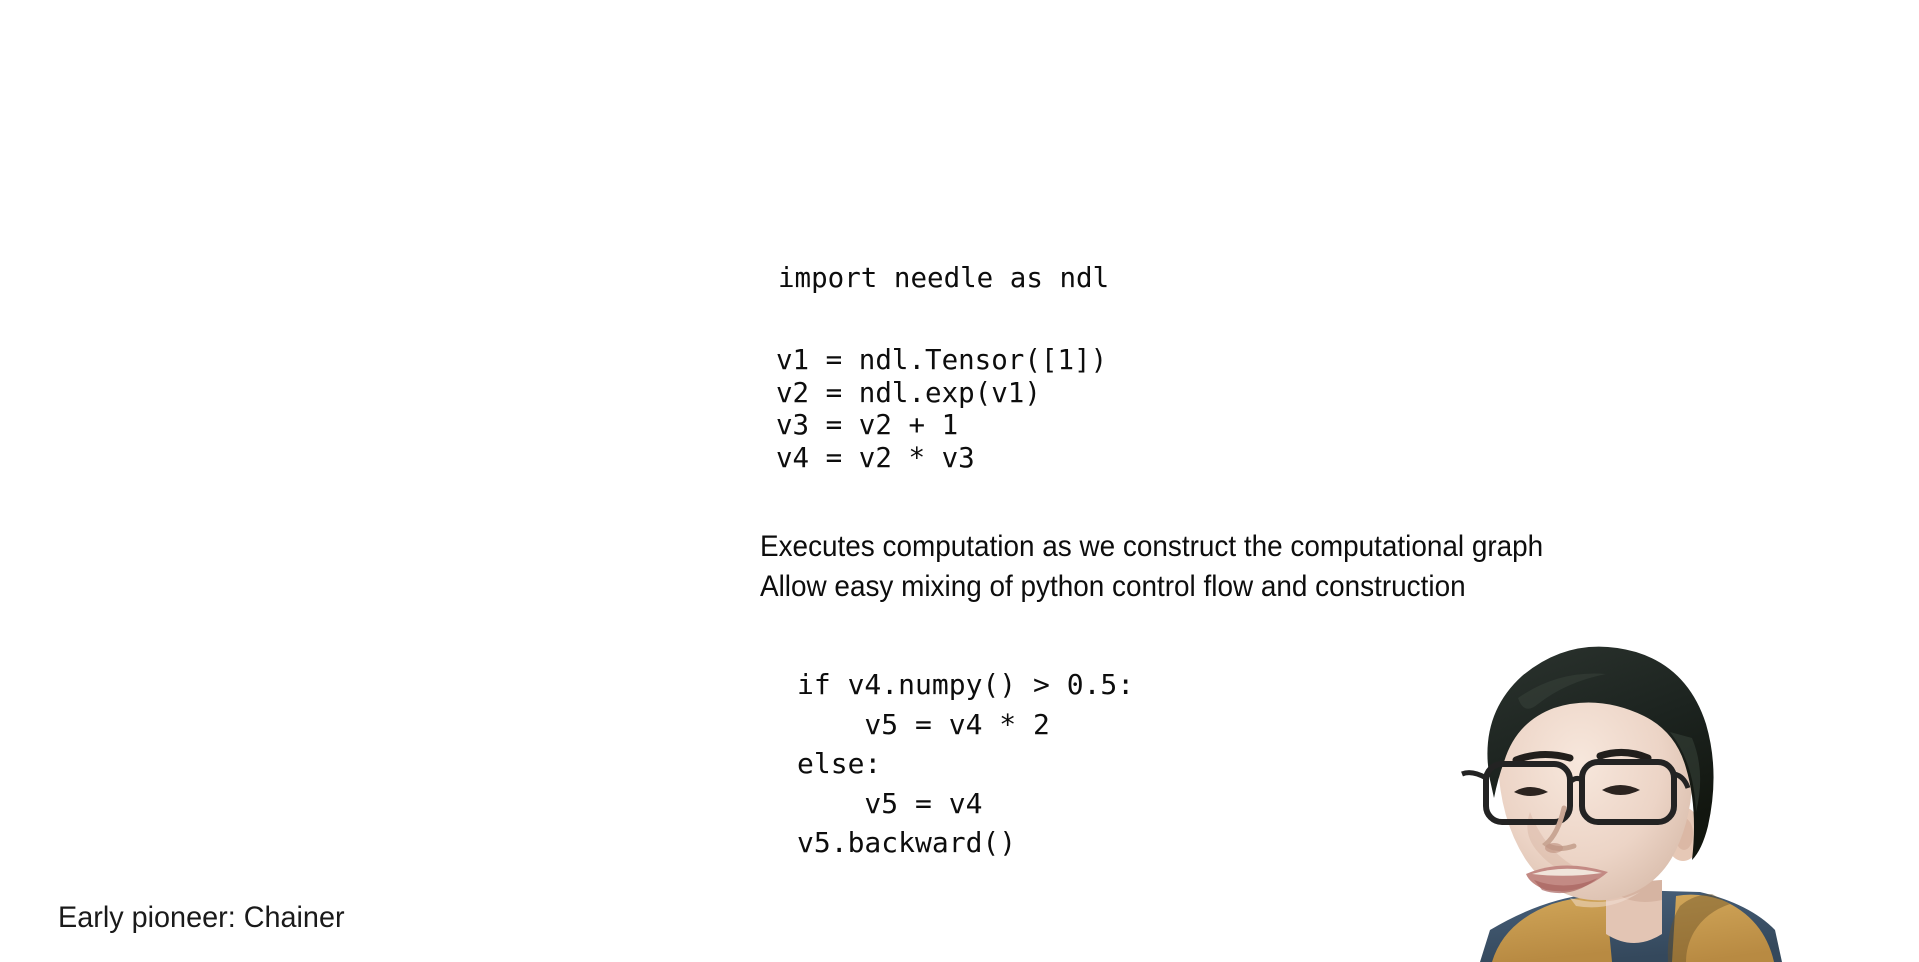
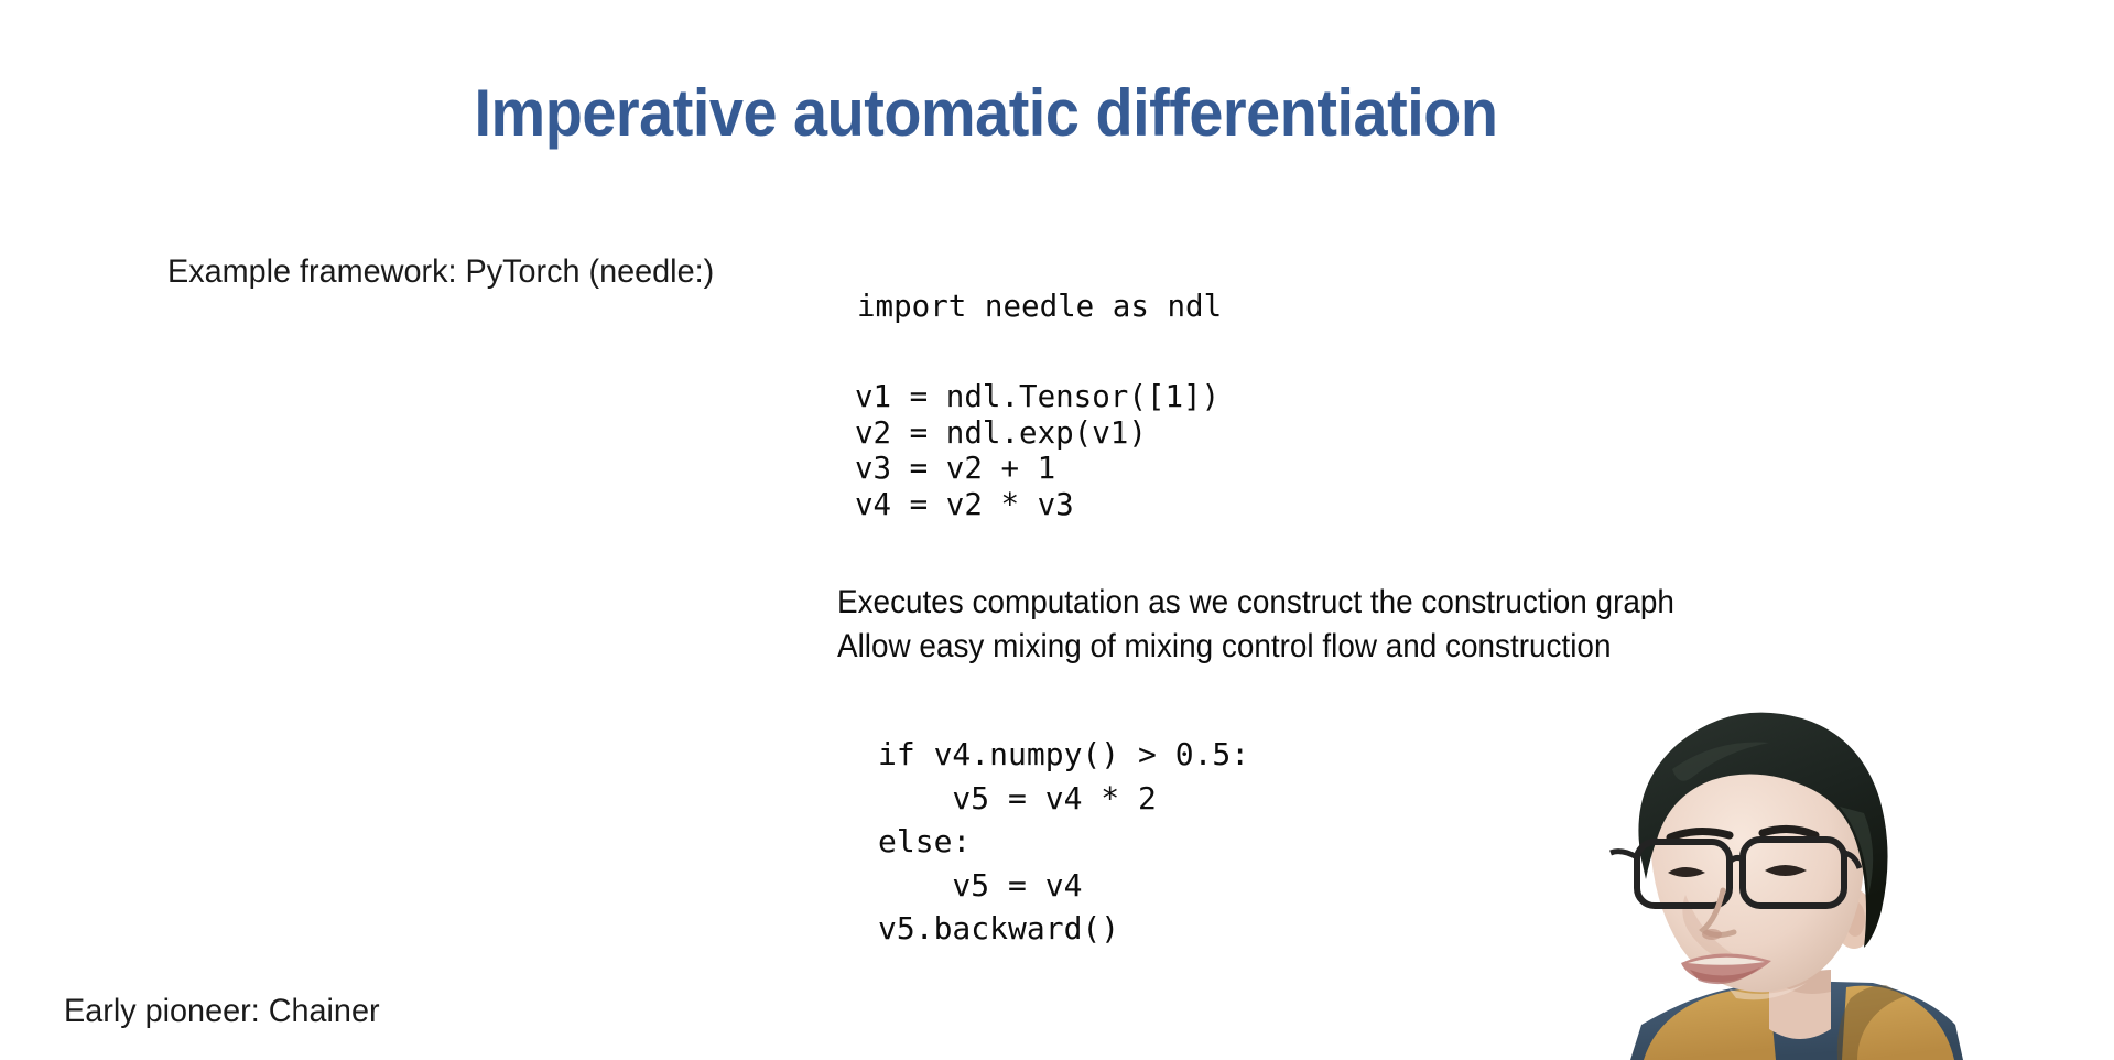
+ Imperative automatic differentiation
+ Example framework: PyTorch (needle:)
  import needle as ndl
  v1 = ndl.Tensor([1])
  v2 = ndl.exp(v1)
  v3 = v2 + 1
  v4 = v2 * v3
- Executes computation as we construct the computational graph
+ Executes computation as we construct the construction graph
- Allow easy mixing of python control flow and construction
+ Allow easy mixing of mixing control flow and construction
  if v4.numpy() > 0.5:
  v5 = v4 * 2
  else:
  v5 = v4
  v5.backward()
  Early pioneer: Chainer
